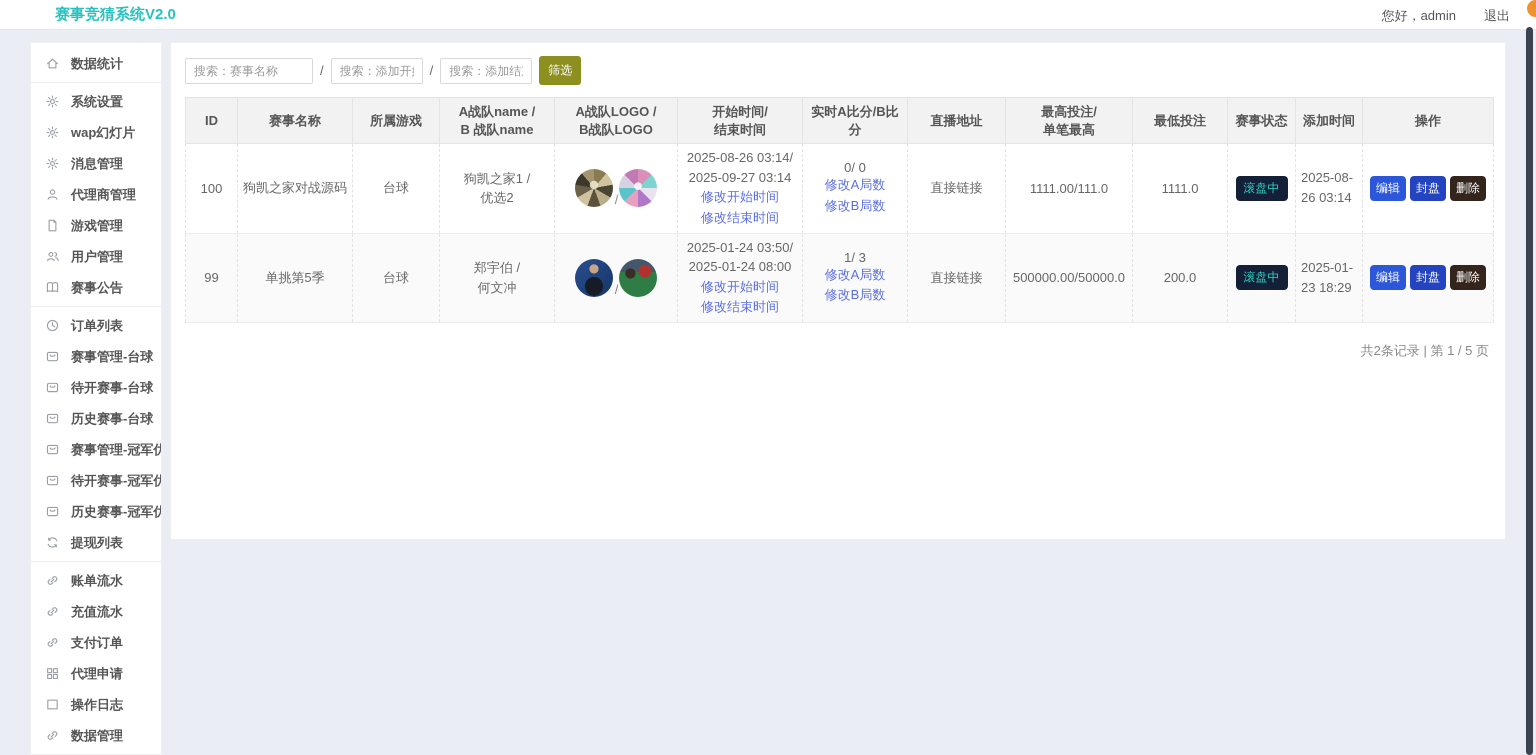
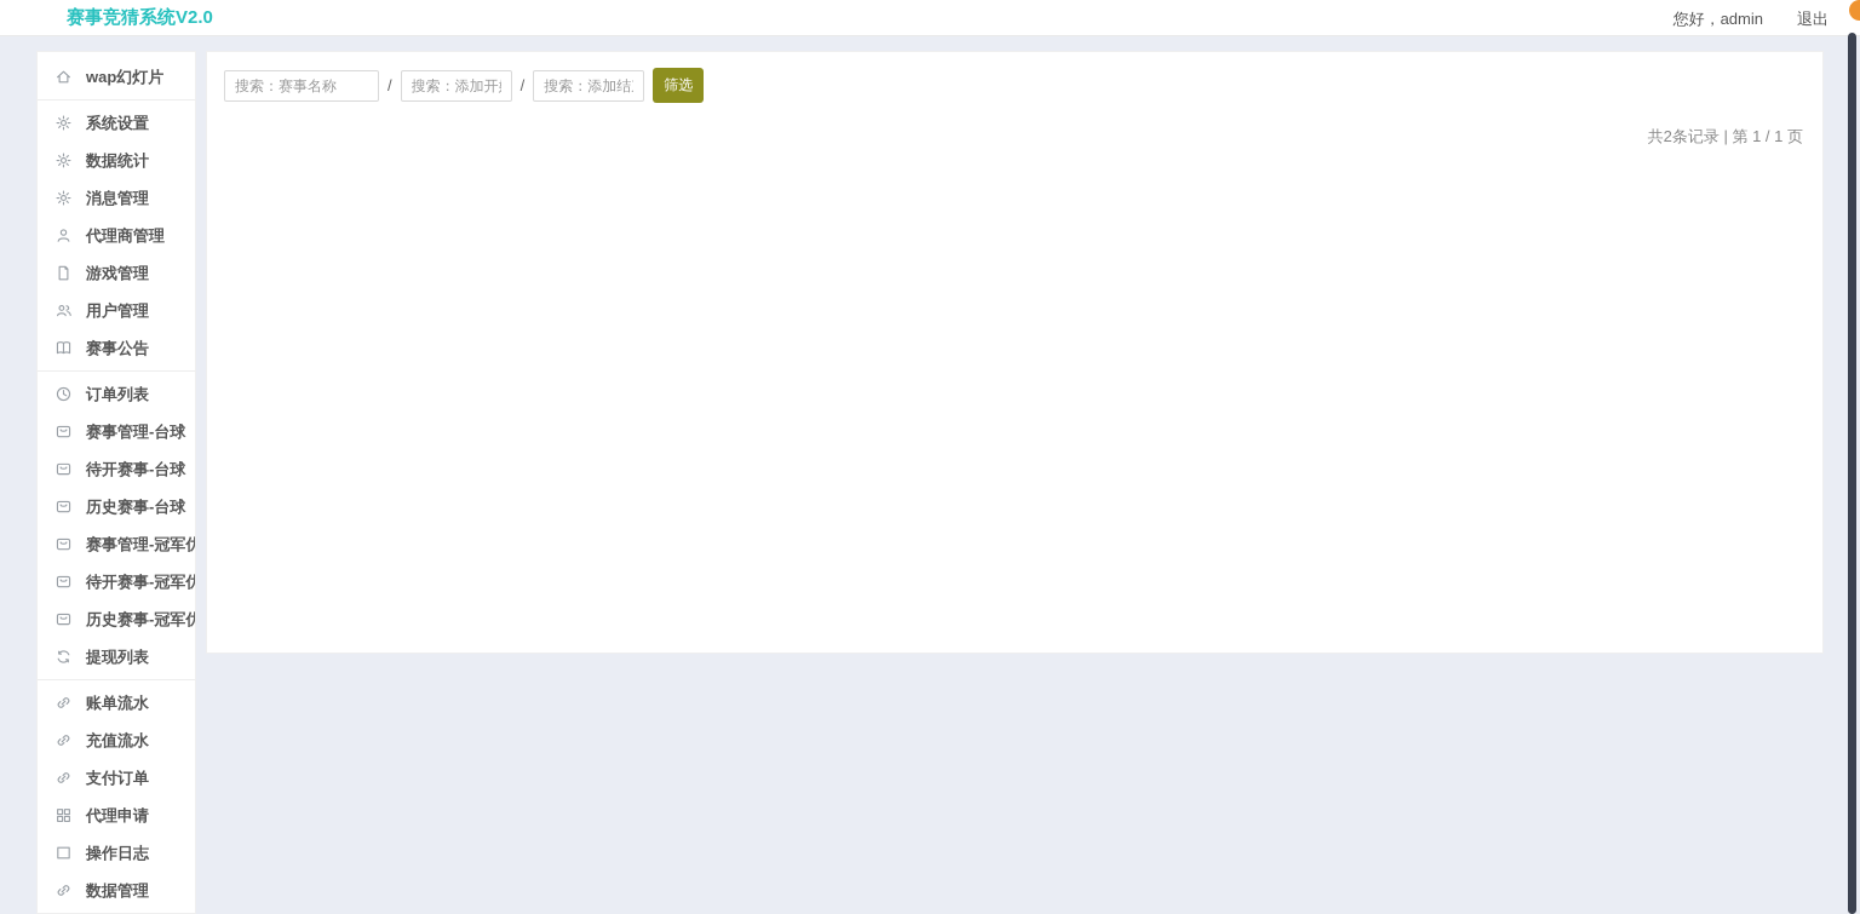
  赛事竞猜系统V2.0
  您好，admin 退出
- 数据统计
+ wap幻灯片
  系统设置
- wap幻灯片
+ 数据统计
  消息管理
  代理商管理
  游戏管理
  用户管理
  赛事公告
  订单列表
  赛事管理-台球
  待开赛事-台球
  历史赛事-台球
  赛事管理-冠军优
  待开赛事-冠军优
  历史赛事-冠军优
  提现列表
  账单流水
  充值流水
  支付订单
  代理申请
  操作日志
  数据管理
  搜索：赛事名称
  /
  搜索：添加开
  /
  搜索：添加结
  筛选
- ID	赛事名称	所属游戏	A战队name / B 战队name	A战队LOGO / B战队LOGO	开始时间/ 结束时间	实时A比分/B比分	直播地址	最高投注/ 单笔最高	最低投注	赛事状态	添加时间	操作
- 100	狗凯之家对战源码	台球	狗凯之家1 / 优选2	/	2025-08-26 03:14/ 2025-09-27 03:14 修改开始时间 修改结束时间	0/ 0 修改A局数 修改B局数	直接链接	1111.00/111.0	1111.0	滚盘中	2025-08-26 03:14	编辑 封盘 删除
- 99	单挑第5季	台球	郑宇伯 / 何文冲	/	2025-01-24 03:50/ 2025-01-24 08:00 修改开始时间 修改结束时间	1/ 3 修改A局数 修改B局数	直接链接	500000.00/50000.0	200.0	滚盘中	2025-01-23 18:29	编辑 封盘 删除
- 共2条记录 | 第 1 / 5 页
+ 共2条记录 | 第 1 / 1 页
